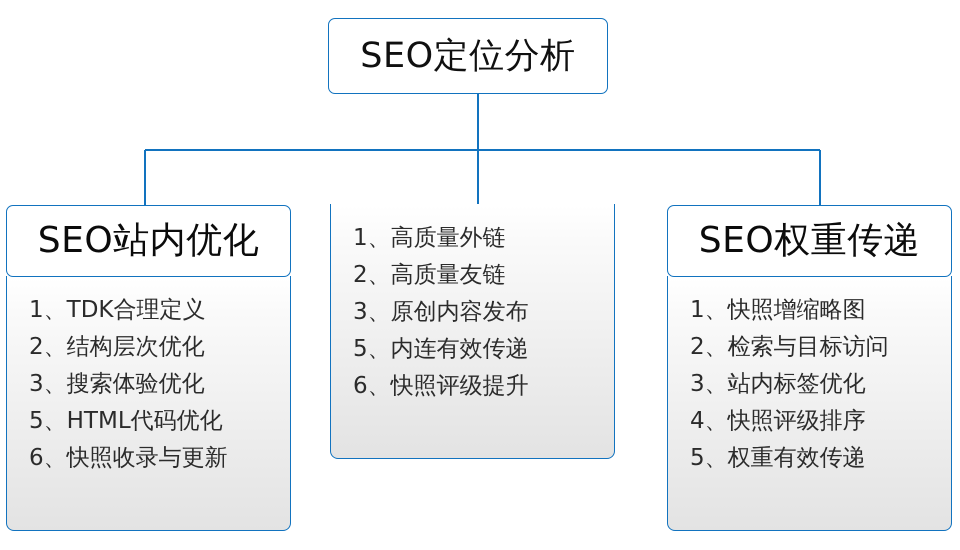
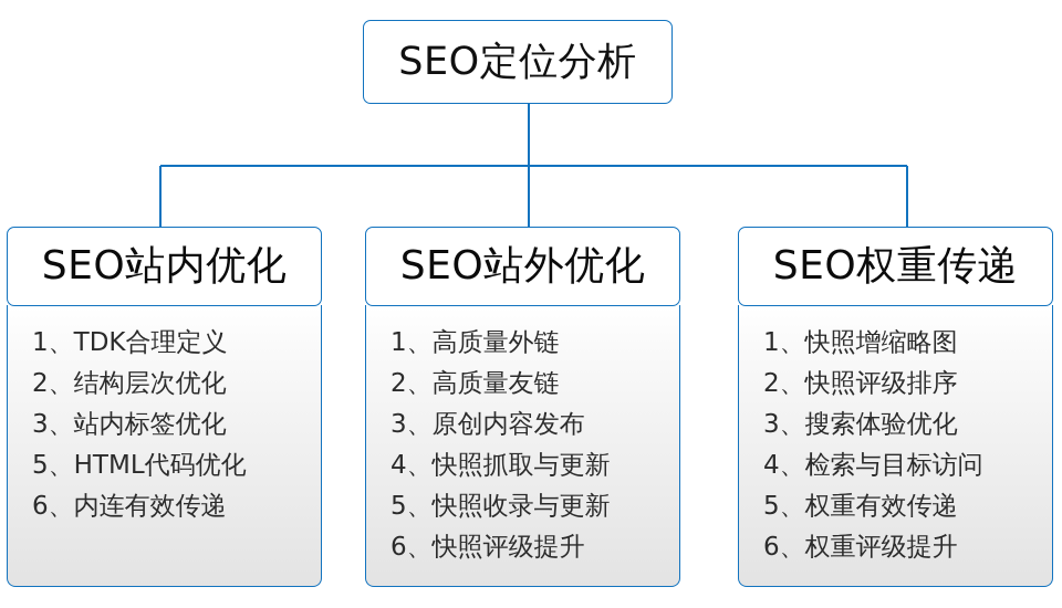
  SEO定位分析
  SEO站内优化
  1、TDK合理定义
  2、结构层次优化
- 3、搜索体验优化
+ 3、站内标签优化
  5、HTML代码优化
- 6、快照收录与更新
+ 6、内连有效传递
+ SEO站外优化
  1、高质量外链
  2、高质量友链
  3、原创内容发布
+ 4、快照抓取与更新
- 5、内连有效传递
+ 5、快照收录与更新
  6、快照评级提升
  SEO权重传递
  1、快照增缩略图
- 2、检索与目标访问
+ 2、快照评级排序
- 3、站内标签优化
+ 3、搜索体验优化
- 4、快照评级排序
+ 4、检索与目标访问
  5、权重有效传递
+ 6、权重评级提升
